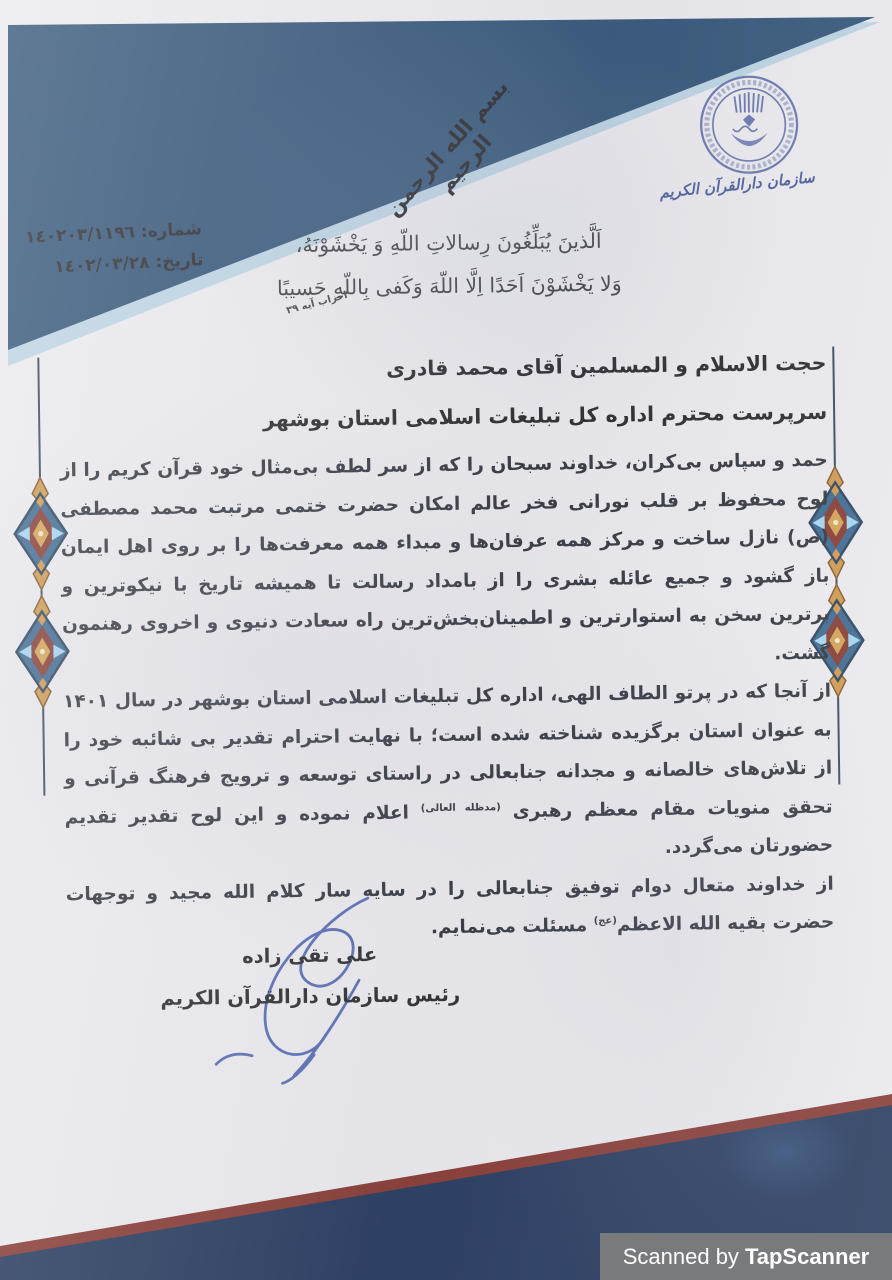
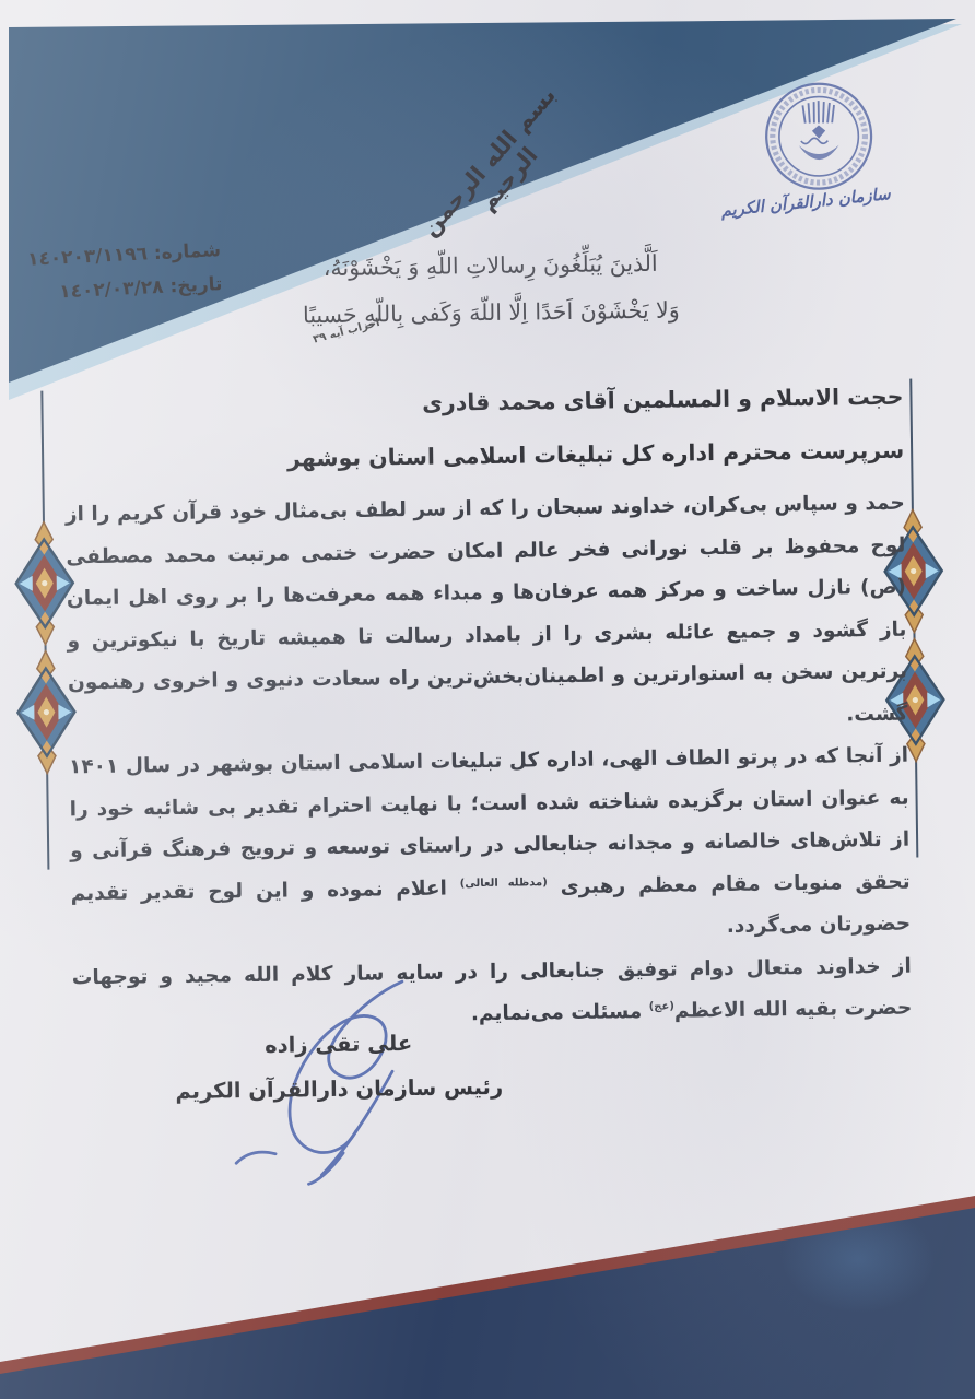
- Scanned by
- TapScanner
